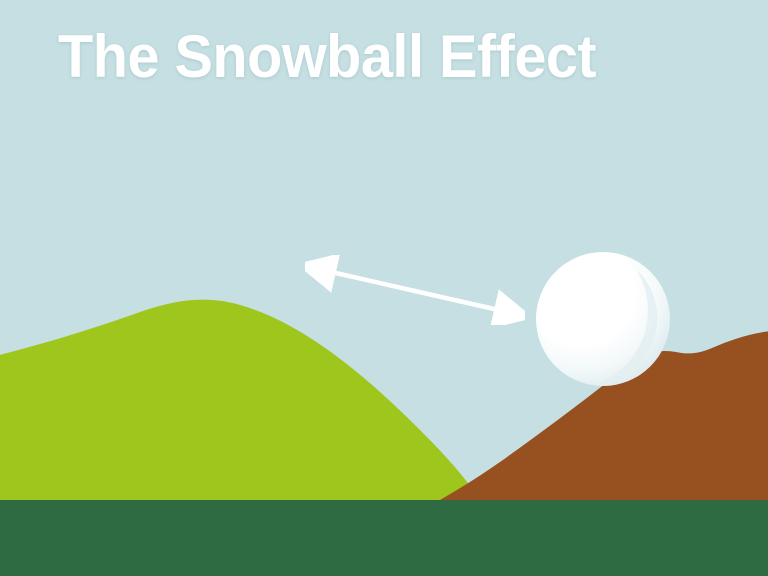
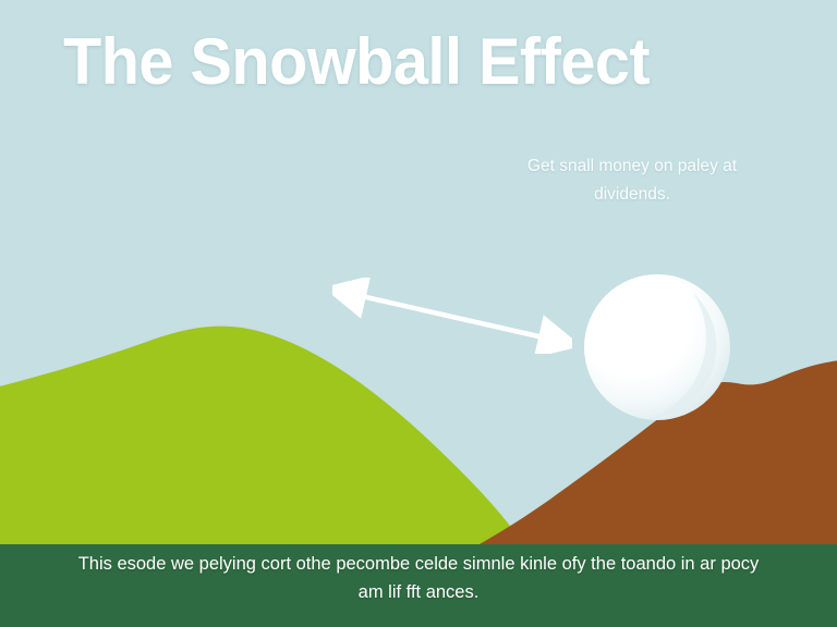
  The Snowball Effect
+ Get snall money on paley at dividends.
+ This esode we pelying cort othe pecombe celde simnle kinle ofy the toando in ar pocy am lif fft ances.
